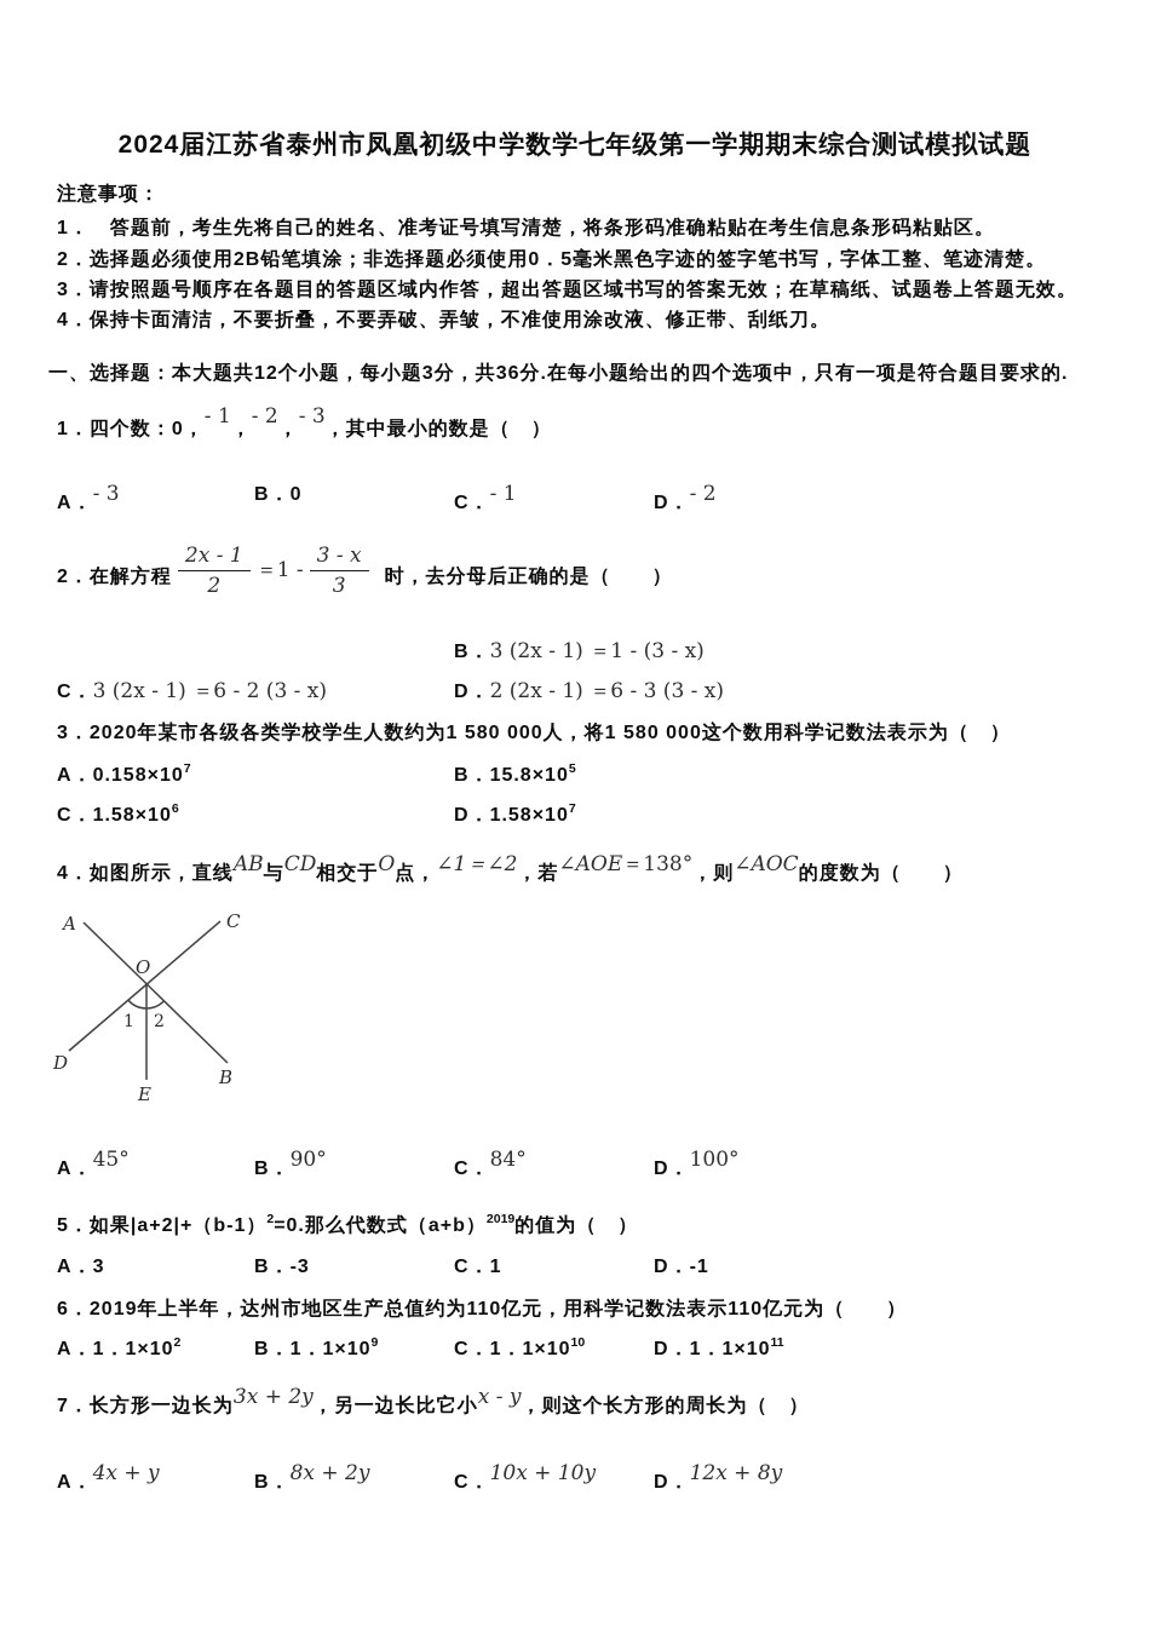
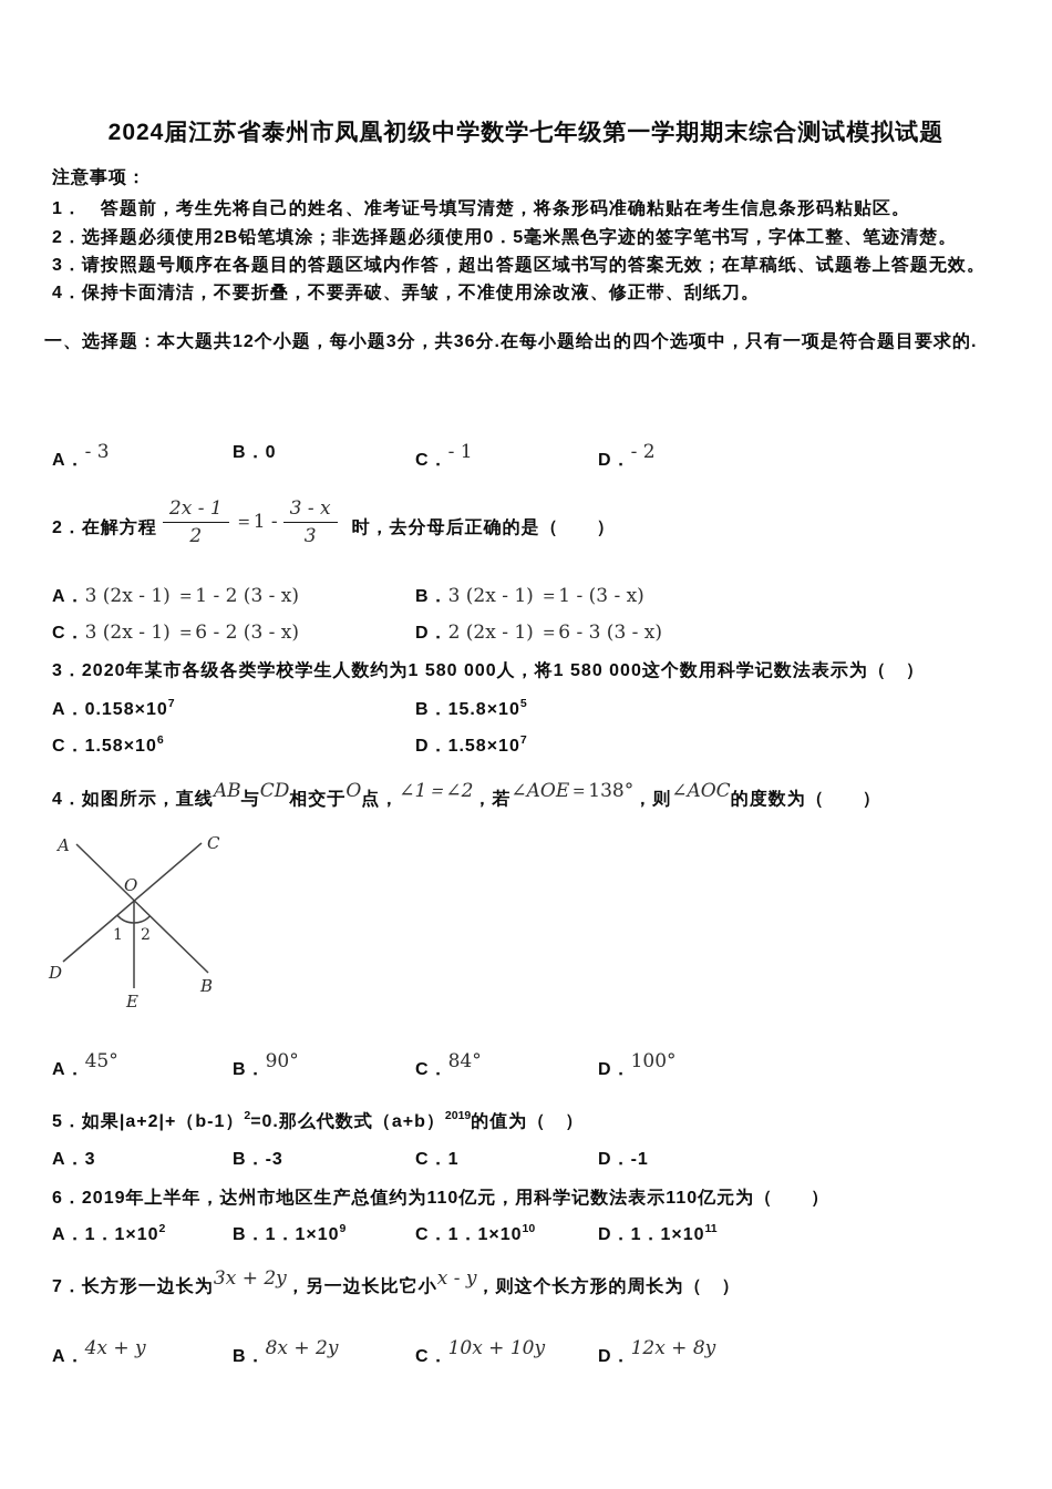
  2024届江苏省泰州市凤凰初级中学数学七年级第一学期期末综合测试模拟试题
  注意事项：
  1． 答题前，考生先将自己的姓名、准考证号填写清楚，将条形码准确粘贴在考生信息条形码粘贴区。
  2．选择题必须使用2B铅笔填涂；非选择题必须使用0．5毫米黑色字迹的签字笔书写，字体工整、笔迹清楚。
  3．请按照题号顺序在各题目的答题区域内作答，超出答题区域书写的答案无效；在草稿纸、试题卷上答题无效。
  4．保持卡面清洁，不要折叠，不要弄破、弄皱，不准使用涂改液、修正带、刮纸刀。
  一、选择题：本大题共12个小题，每小题3分，共36分.在每小题给出的四个选项中，只有一项是符合题目要求的.
- 1．四个数：0，- 1，- 2，- 3，其中最小的数是（ ）
  A．- 3
  B．0
  C．- 1
  D．- 2
  2．在解方程
  2x - 1
  2
  ＝1 -
  3 - x
  3
  时，去分母后正确的是（ ）
+ A．3 (2x - 1) ＝1 - 2 (3 - x)
  B．3 (2x - 1) ＝1 - (3 - x)
  C．3 (2x - 1) ＝6 - 2 (3 - x)
  D．2 (2x - 1) ＝6 - 3 (3 - x)
  3．2020年某市各级各类学校学生人数约为1 580 000人，将1 580 000这个数用科学记数法表示为（ ）
  A．0.158×107
  B．15.8×105
  C．1.58×106
  D．1.58×107
  4．如图所示，直线AB与CD相交于O点，∠1＝∠2，若∠AOE＝138°，则∠AOC的度数为（ ）
  A
  C
  O
  D
  B
  E
  1
  2
  A．45°
  B．90°
  C．84°
  D．100°
  5．如果|a+2|+（b-1）2=0.那么代数式（a+b）2019的值为（ ）
  A．3
  B．-3
  C．1
  D．-1
  6．2019年上半年，达州市地区生产总值约为110亿元，用科学记数法表示110亿元为（ ）
  A．1．1×102
  B．1．1×109
  C．1．1×1010
  D．1．1×1011
  7．长方形一边长为3x + 2y，另一边长比它小x - y，则这个长方形的周长为（ ）
  A．4x + y
  B．8x + 2y
  C．10x + 10y
  D．12x + 8y
